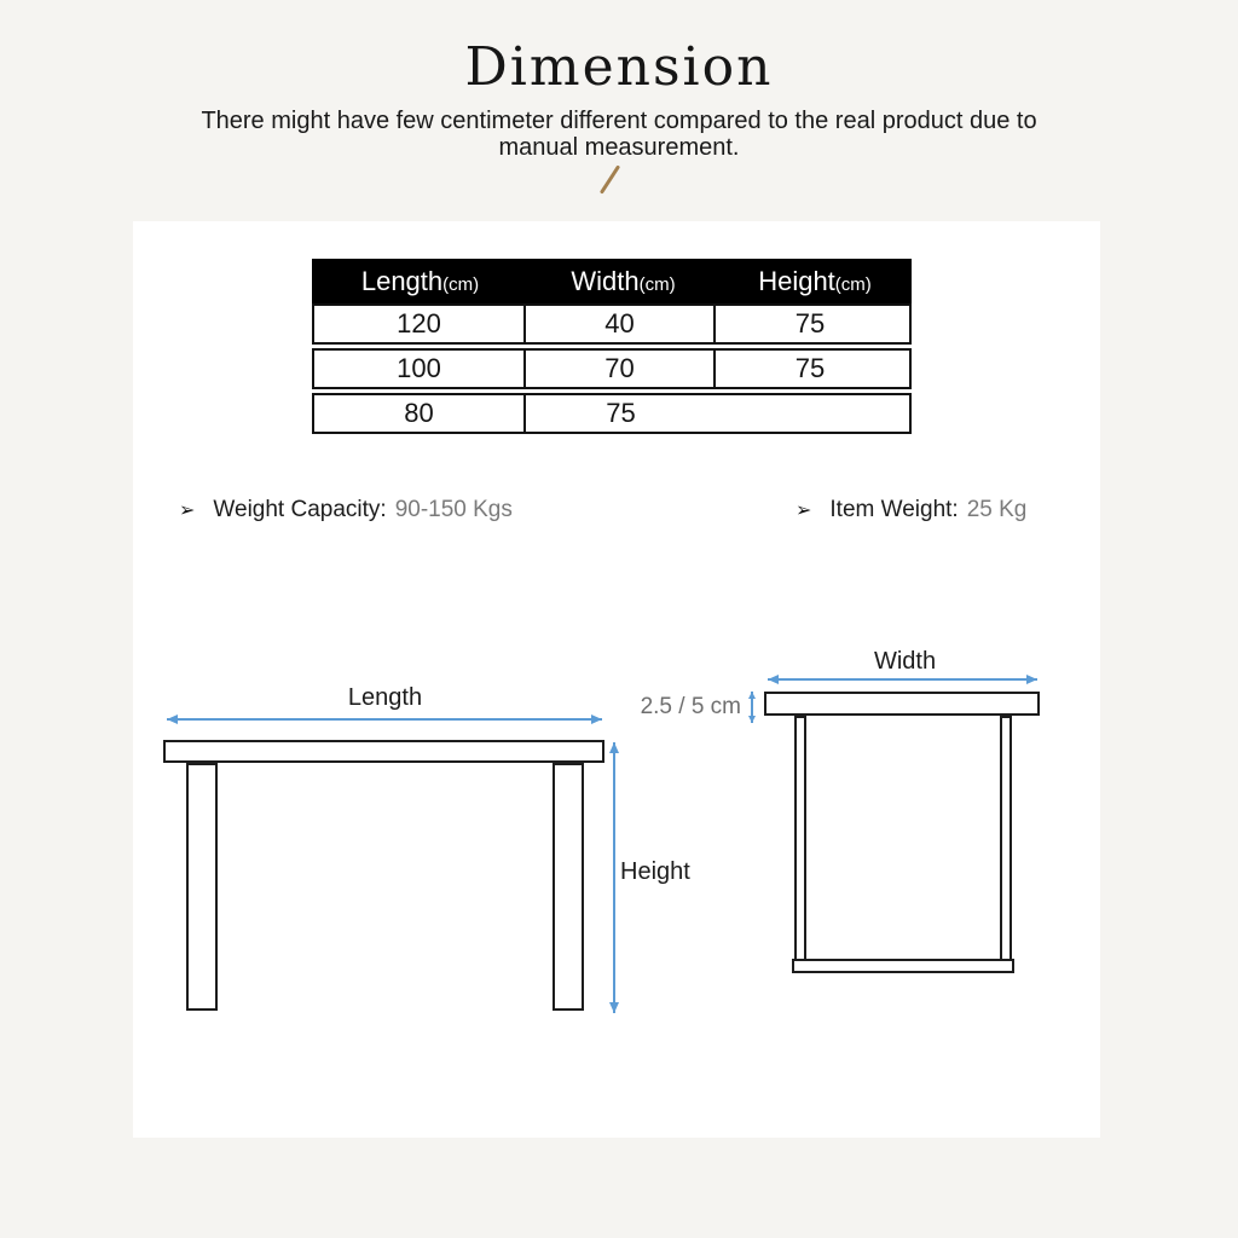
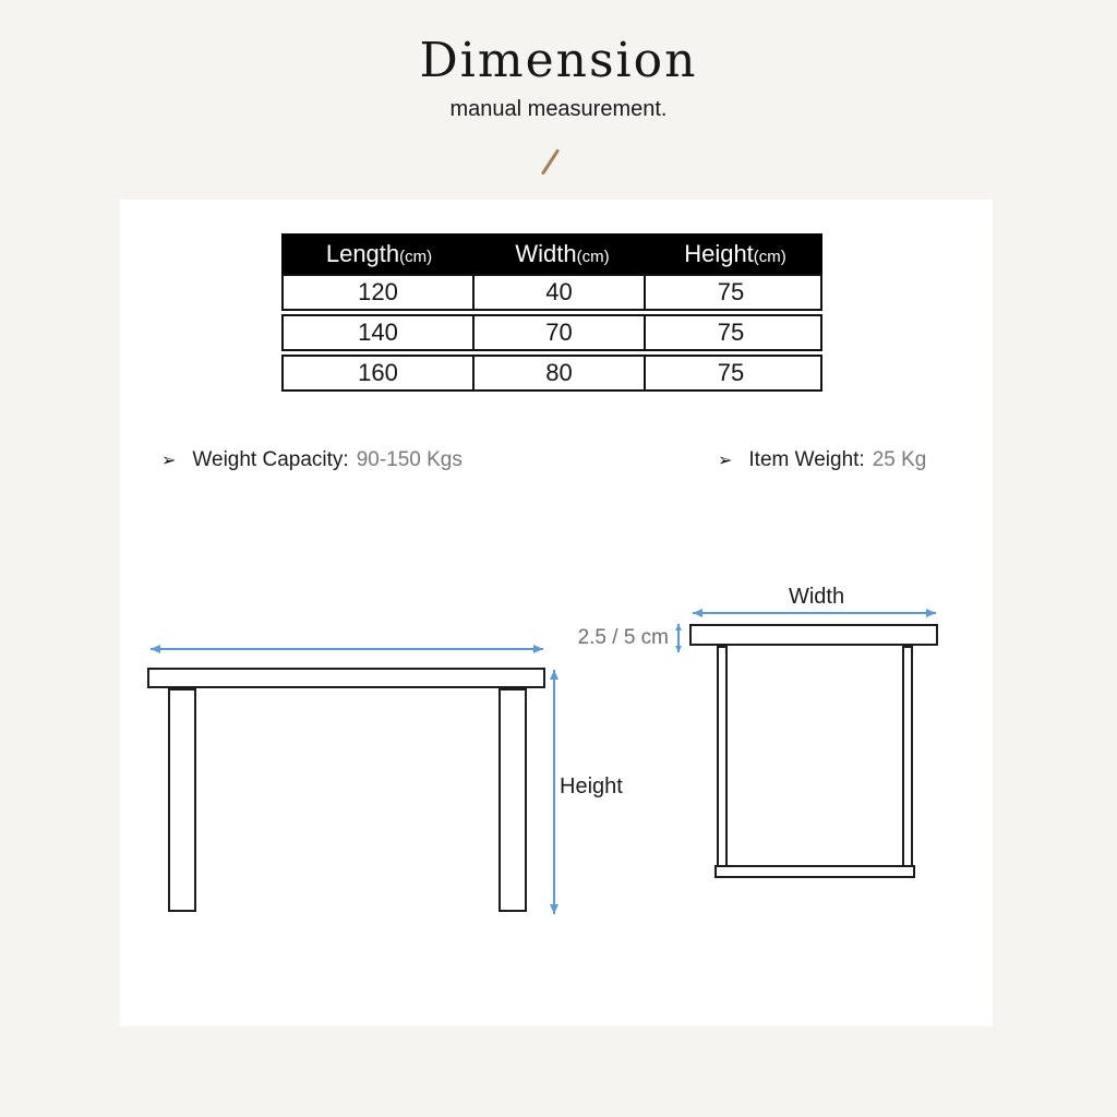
  Dimension
- There might have few centimeter different compared to the real product due to
  manual measurement.
  Length(cm)
  Width(cm)
  Height(cm)
  120
  40
  75
- 100
+ 140
  70
  75
+ 160
  80
  75
  ➢
  Weight Capacity:
  90-150 Kgs
  ➢
  Item Weight:
  25 Kg
- Length
  Height
  Width
  2.5 / 5 cm
